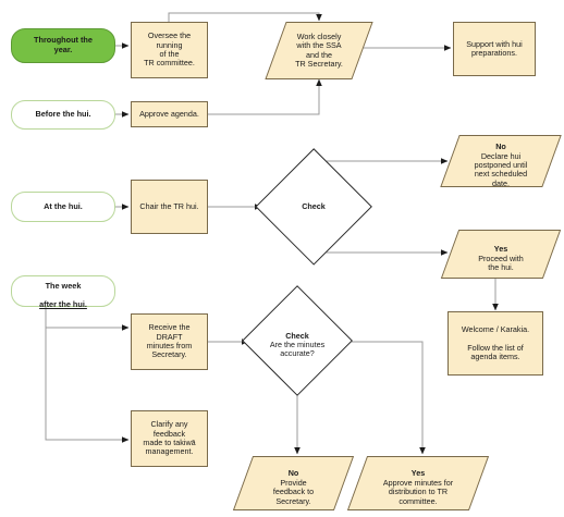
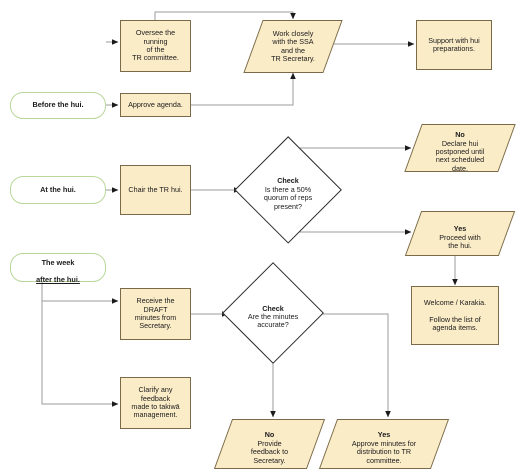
- Throughout the
- year.
  Before the hui.
  At the hui.
  The week
  after the hui.
  Oversee the running
  of the
  TR committee.
  Approve agenda.
  Chair the TR hui.
  Support with hui
  preparations.
  Welcome / Karakia.
  Follow the list of
  agenda items.
  Receive the DRAFT
  minutes from
  Secretary.
  Clarify any feedback
  made to takiwā
  management.
  Work closely
  with the SSA
  and the
  TR Secretary.
  No
  Declare hui
  postponed until
  next scheduled
  date.
  Yes
  Proceed with
  the hui.
  No
  Provide
  feedback to
  Secretary.
  Yes
  Approve minutes for
  distribution to TR
  committee.
  Check
+ Is there a 50%
+ quorum of reps
+ present?
  Check
  Are the minutes
  accurate?
